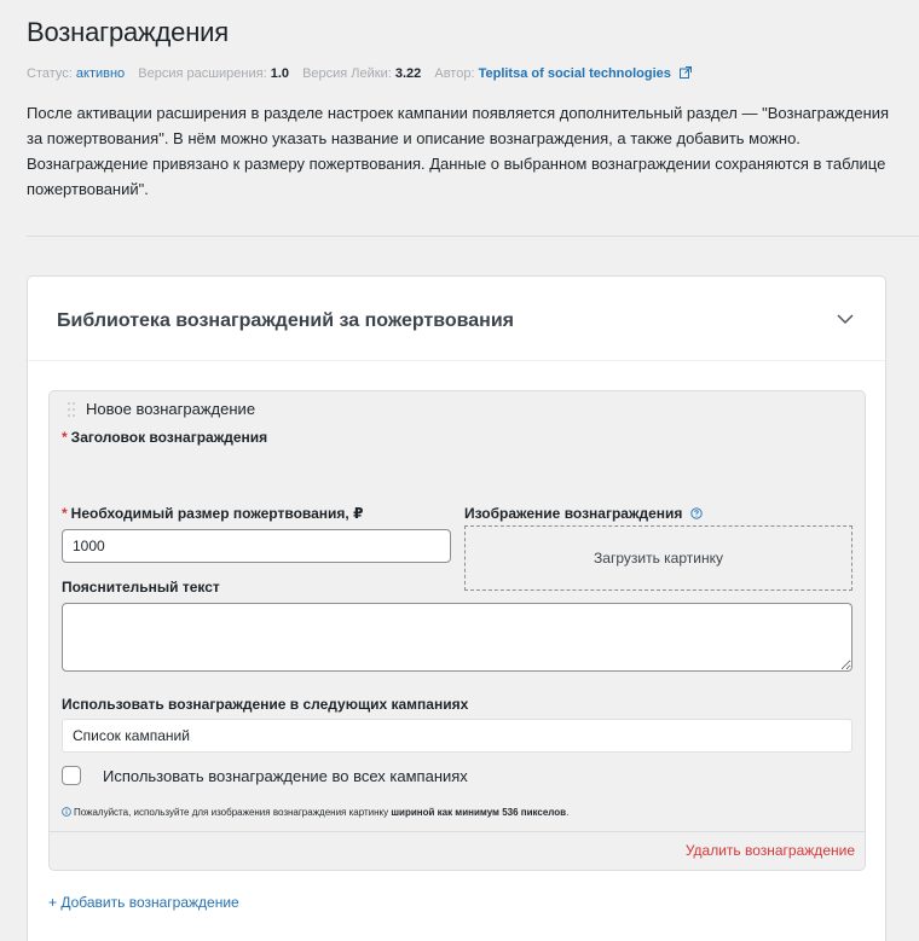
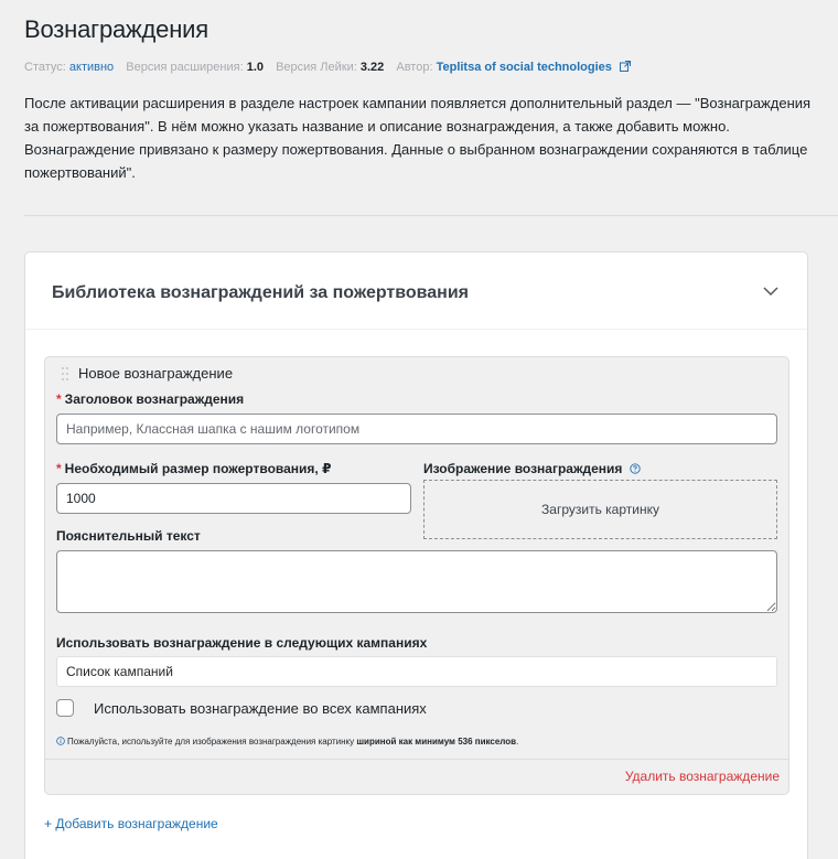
  Вознаграждения
  Статус: активно Версия расширения: 1.0 Версия Лейки: 3.22 Автор: Teplitsa of social technologies
  После активации расширения в разделе настроек кампании появляется дополнительный раздел — "Вознаграждения за пожертвования". В нём можно указать название и описание вознаграждения, а также добавить можно. Вознаграждение привязано к размеру пожертвования. Данные о выбранном вознаграждении сохраняются в таблице пожертвований".
  Библиотека вознаграждений за пожертвования
  Новое вознаграждение
  * Заголовок вознаграждения
+ Например, Классная шапка с нашим логотипом
  * Необходимый размер пожертвования, ₽
  1000
  Изображение вознаграждения
  Загрузить картинку
  Пояснительный текст
  Использовать вознаграждение в следующих кампаниях
  Список кампаний
  Использовать вознаграждение во всех кампаниях
  Пожалуйста, используйте для изображения вознаграждения картинку шириной как минимум 536 пикселов.
  Удалить вознаграждение
  + Добавить вознаграждение
